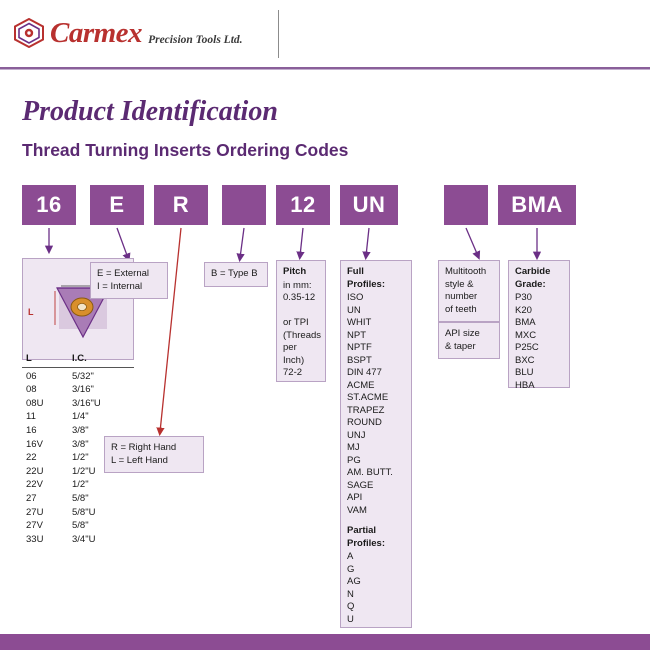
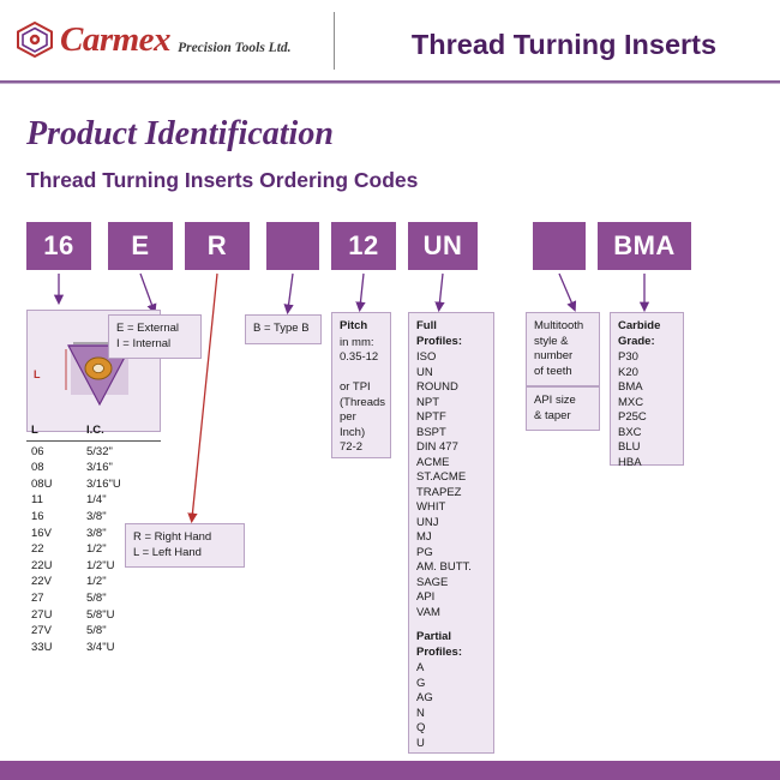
  Carmex
  Precision Tools Ltd.
+ Thread Turning Inserts
  Product Identification
  Thread Turning Inserts Ordering Codes
  16
  E
  R
  12
  UN
  BMA
  L
  L
  I.C.
  06
  5/32"
  08
  3/16"
  08U
  3/16"U
  11
  1/4"
  16
  3/8"
  16V
  3/8"
  22
  1/2"
  22U
  1/2"U
  22V
  1/2"
  27
  5/8"
  27U
  5/8"U
  27V
  5/8"
  33U
  3/4"U
  E = External
  I = Internal
  B = Type B
  R = Right Hand
  L = Left Hand
  Pitch
  in mm:
  0.35-12
  or TPI
  (Threads
  per Inch)
  72-2
  Full
  Profiles:
  ISO
  UN
- WHIT
+ ROUND
  NPT
  NPTF
  BSPT
  DIN 477
  ACME
  ST.ACME
  TRAPEZ
- ROUND
+ WHIT
  UNJ
  MJ
  PG
  AM. BUTT.
  SAGE
  API
  VAM
  Partial
  Profiles:
  A
  G
  AG
  N
  Q
  U
  Multitooth
  style &
  number
  of teeth
  API size
  & taper
  Carbide
  Grade:
  P30
  K20
  BMA
  MXC
  P25C
  BXC
  BLU
  HBA
